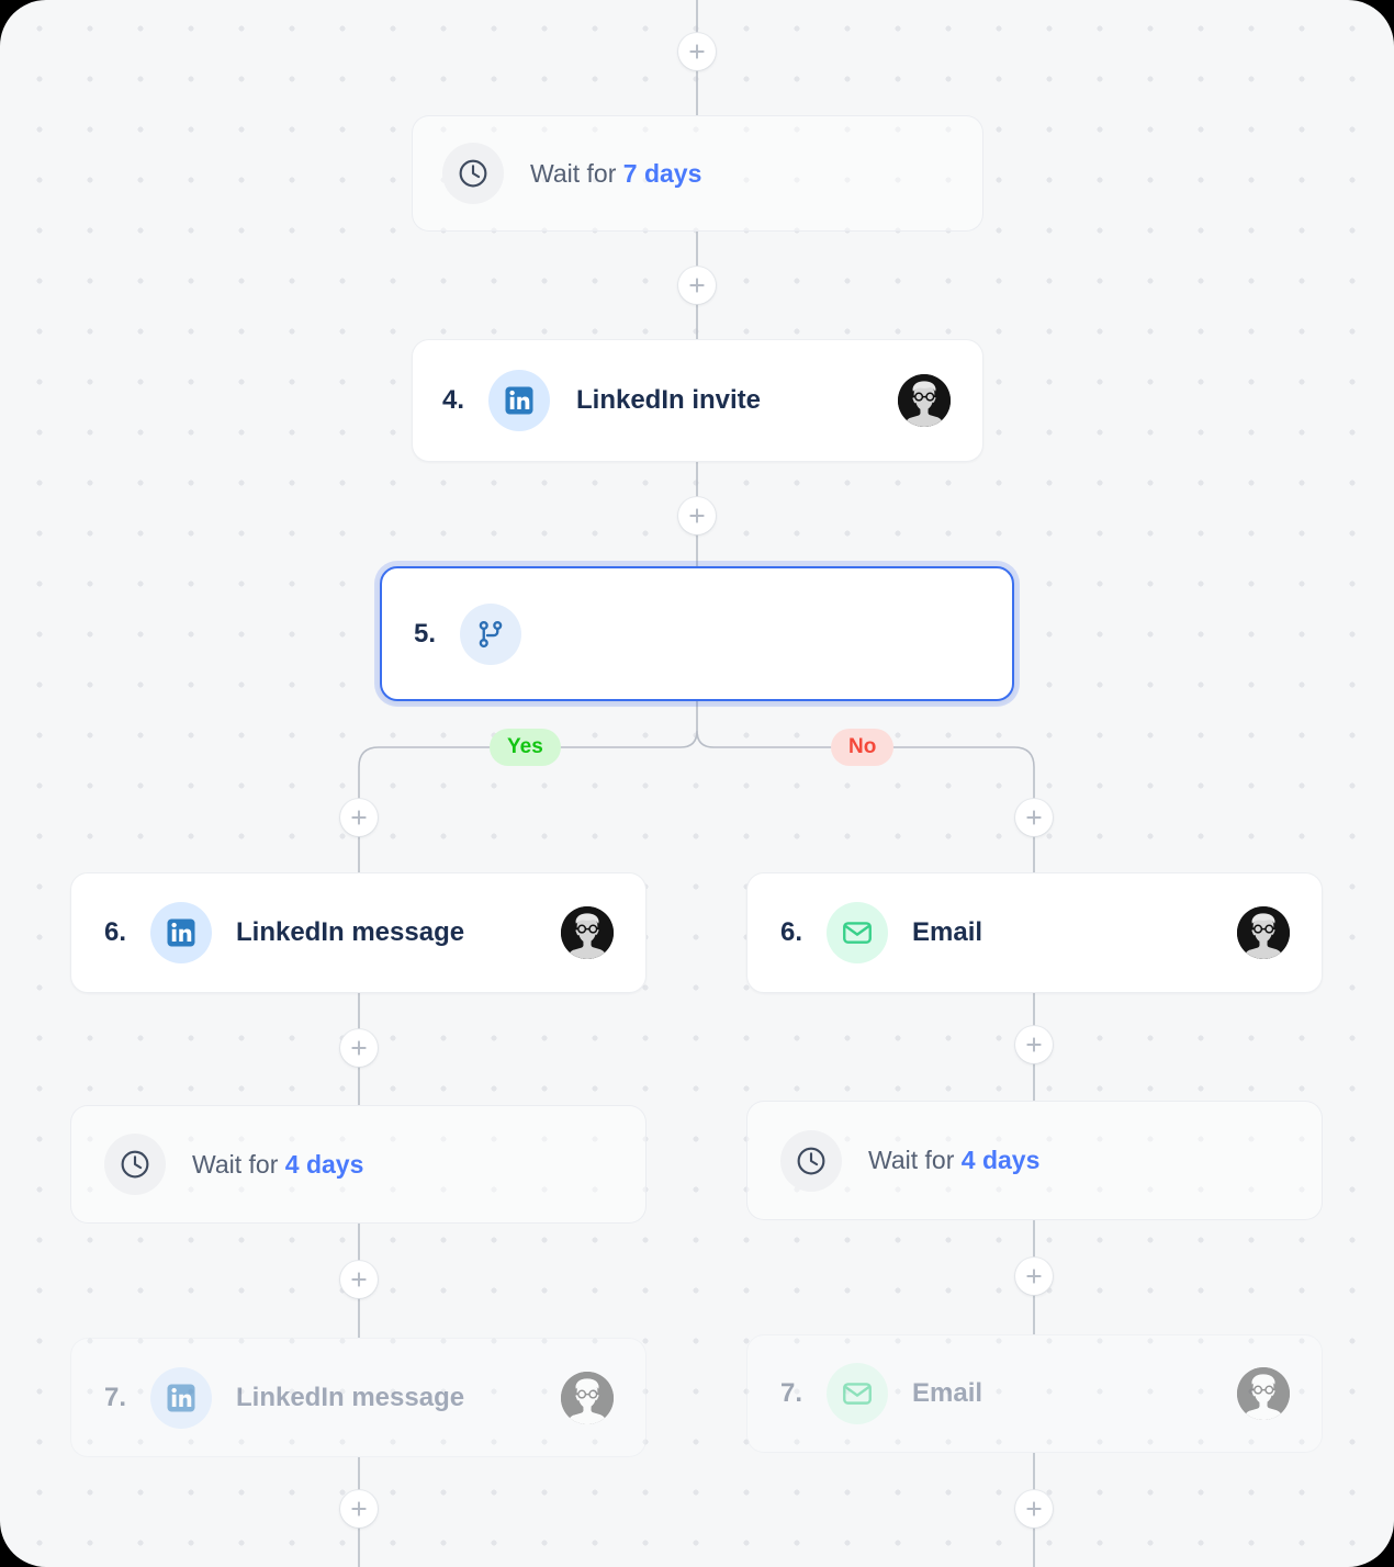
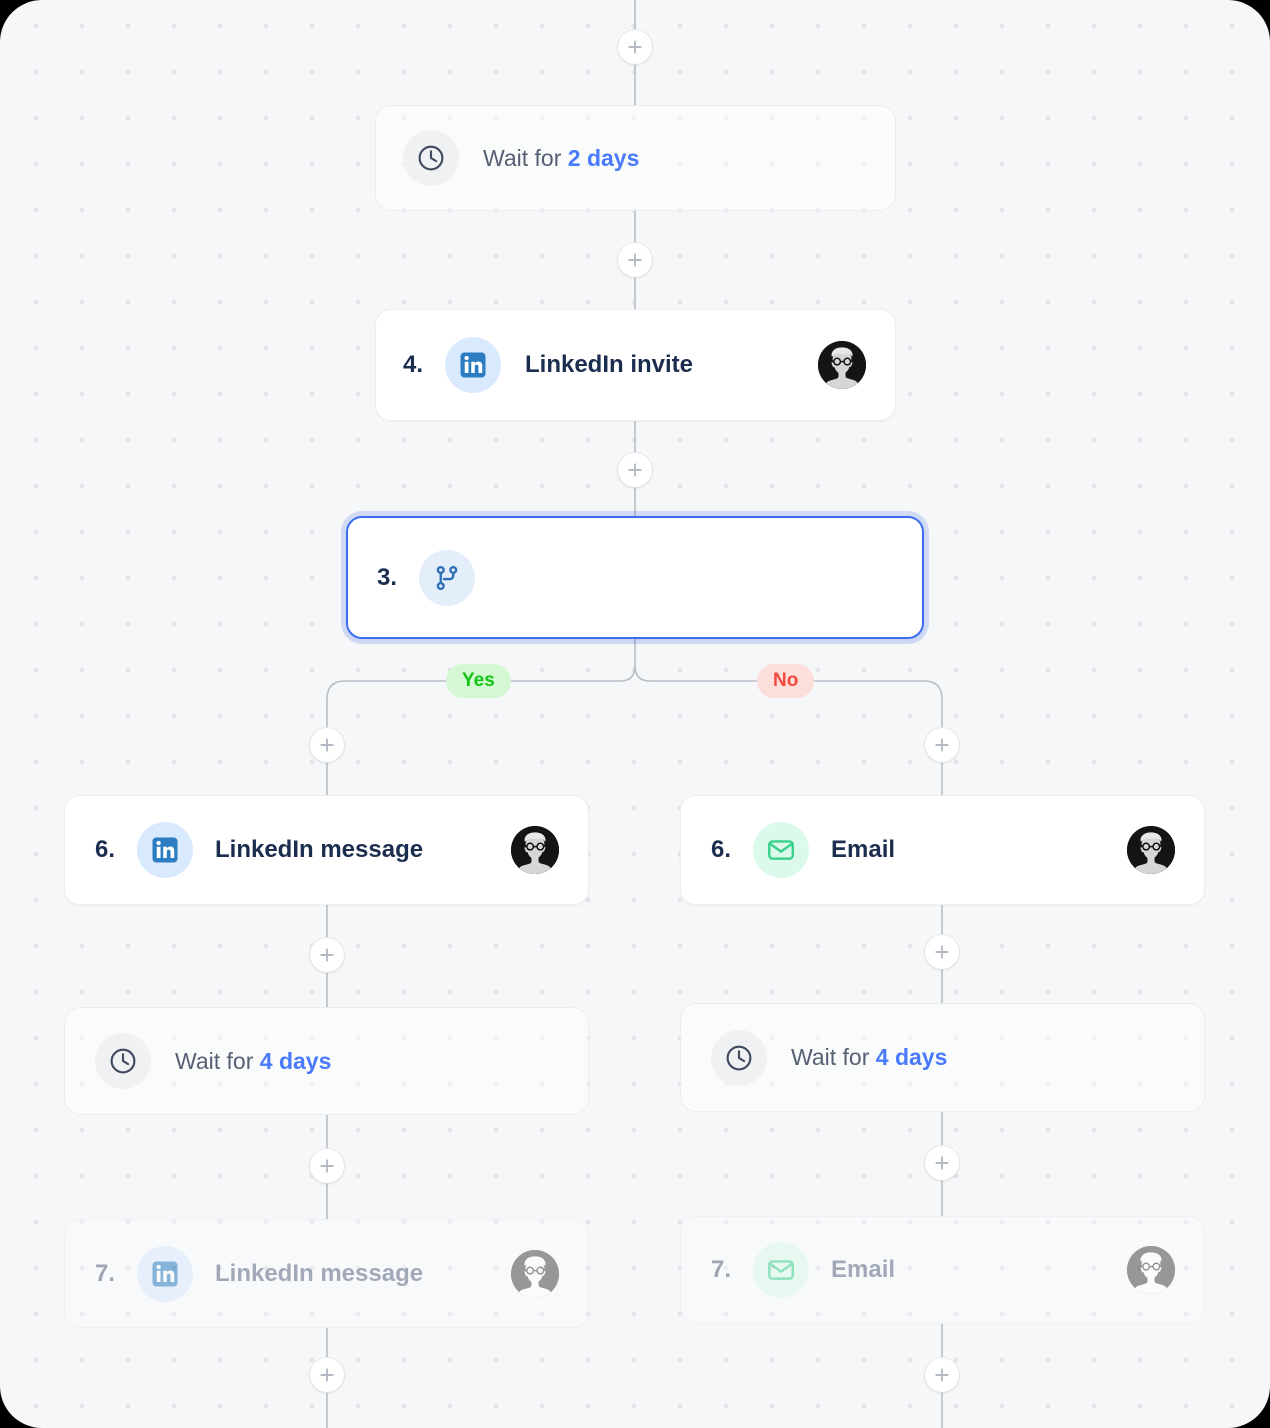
- Wait for 7 days
+ Wait for 2 days
  4.
  LinkedIn invite
- 5.
+ 3.
  Yes
  No
  6.
  LinkedIn message
  Wait for 4 days
  7.
  LinkedIn message
  6.
  Email
  Wait for 4 days
  7.
  Email
